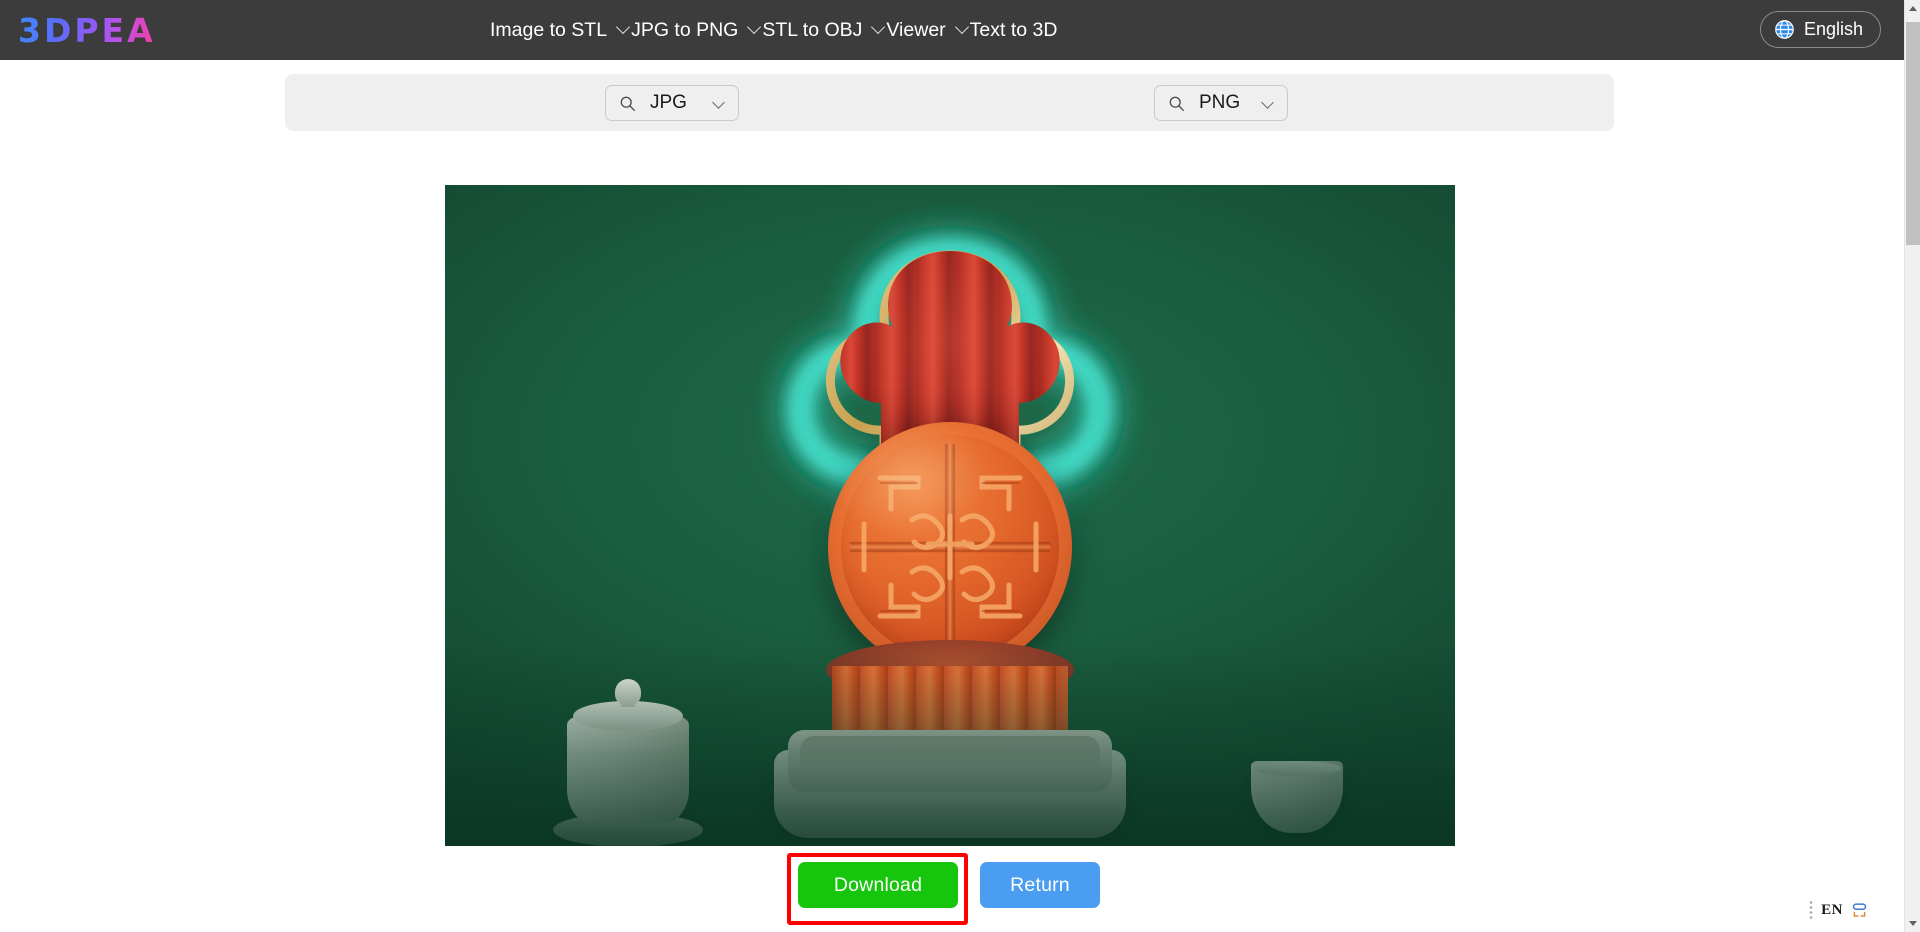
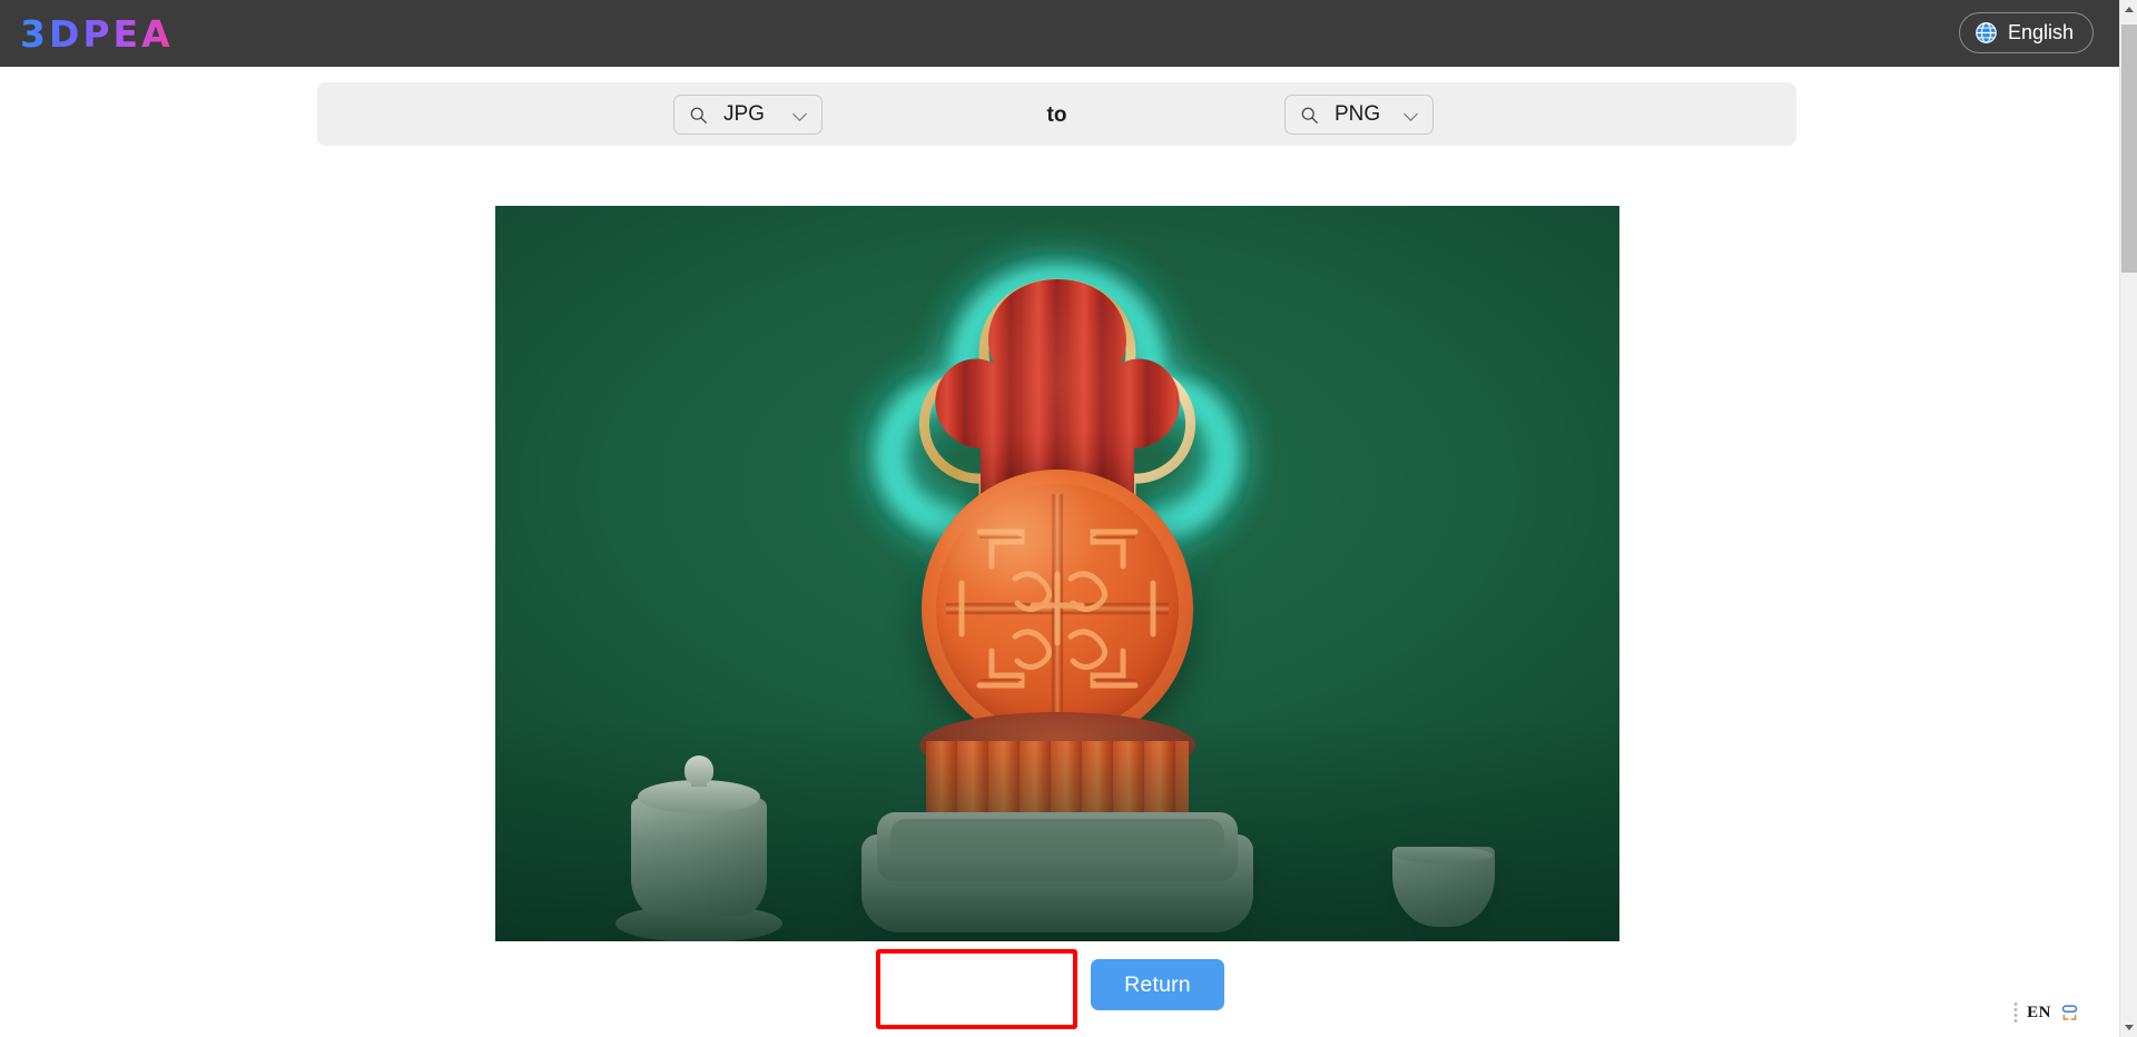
  3DPEA
- Image to STL
- JPG to PNG
- STL to OBJ
- Viewer
- Text to 3D
  English
  JPG
+ to
  PNG
- Download
  Return
  EN
